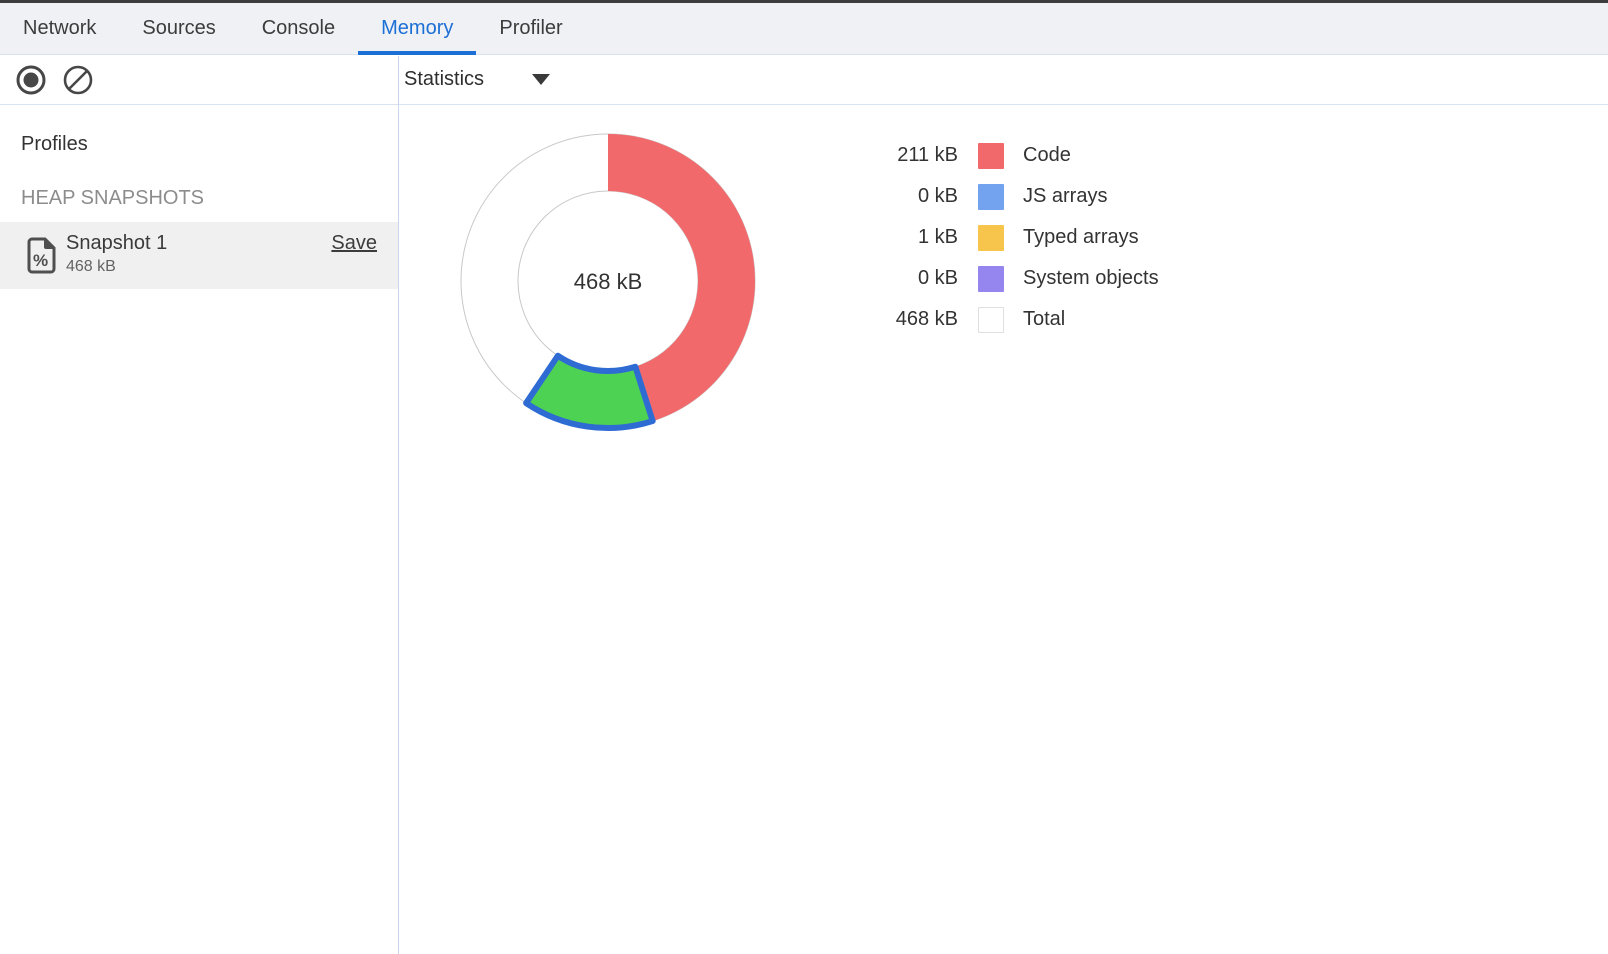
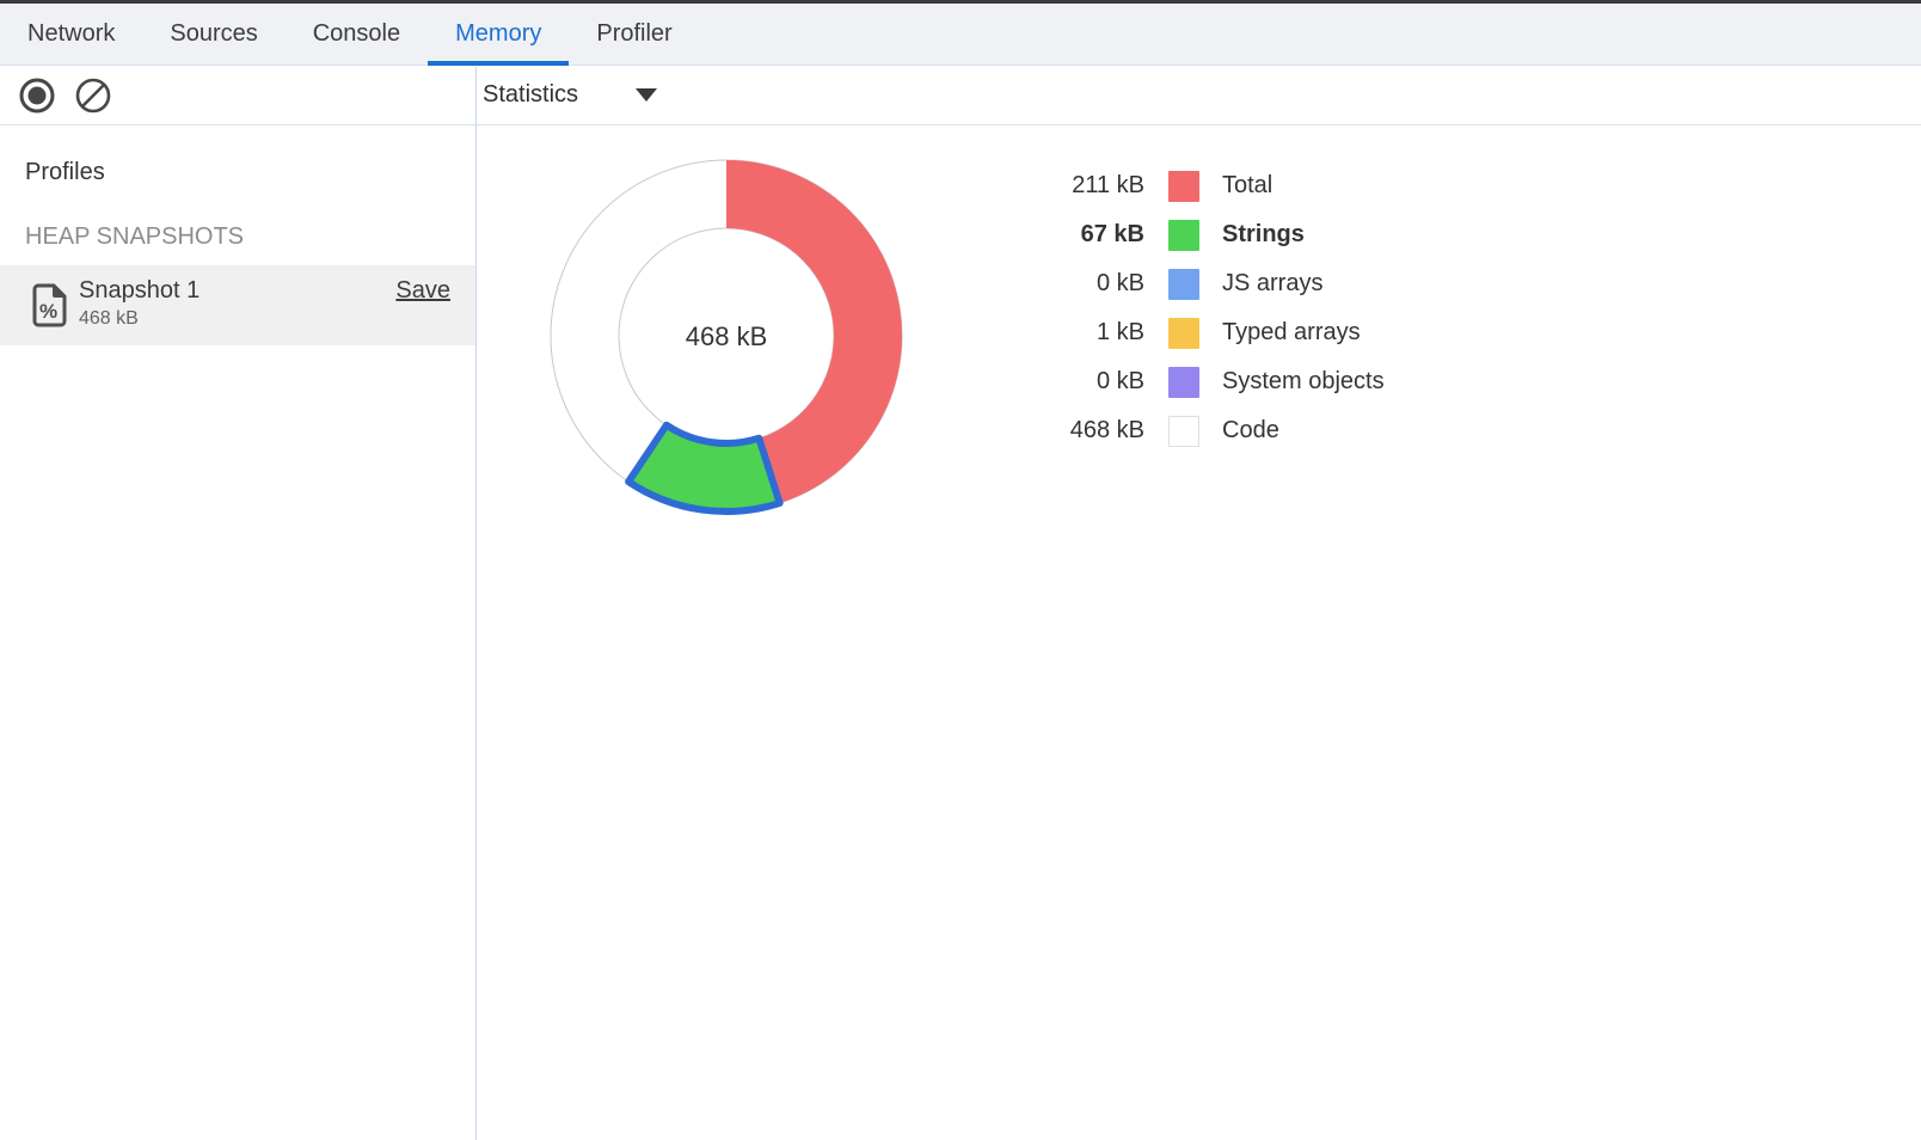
  Network
  Sources
  Console
  Memory
  Profiler
  Statistics
  Profiles
  HEAP SNAPSHOTS
  %
  Snapshot 1
  468 kB
  Save
  468 kB
  211 kB
- Code
+ Total
+ 67 kB
+ Strings
  0 kB
  JS arrays
  1 kB
  Typed arrays
  0 kB
  System objects
  468 kB
- Total
+ Code
